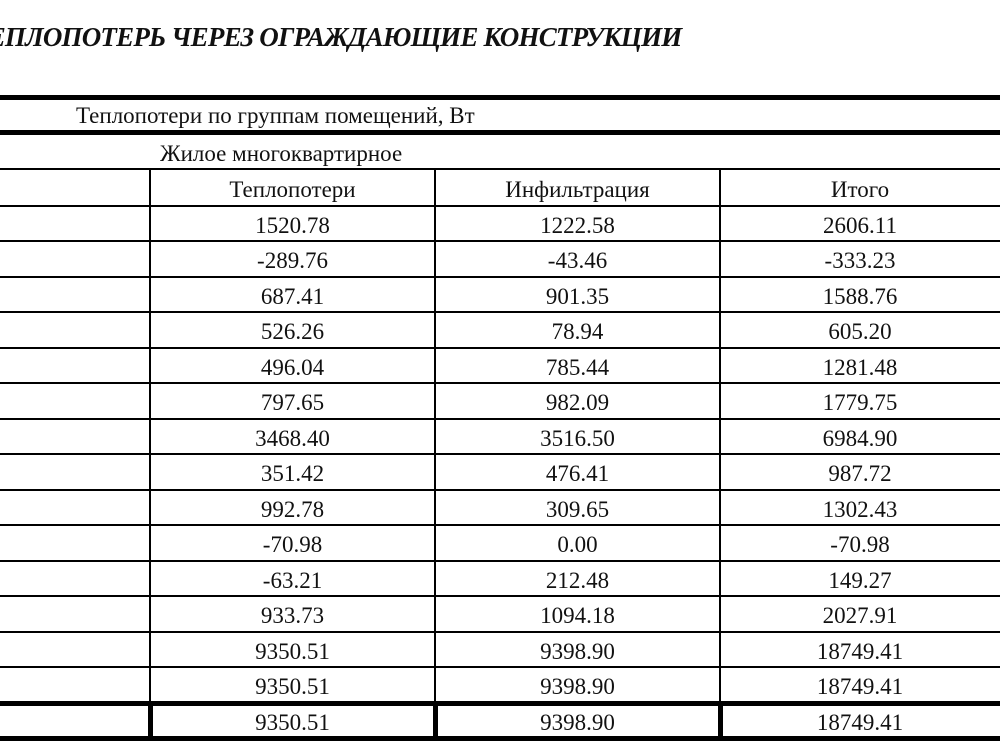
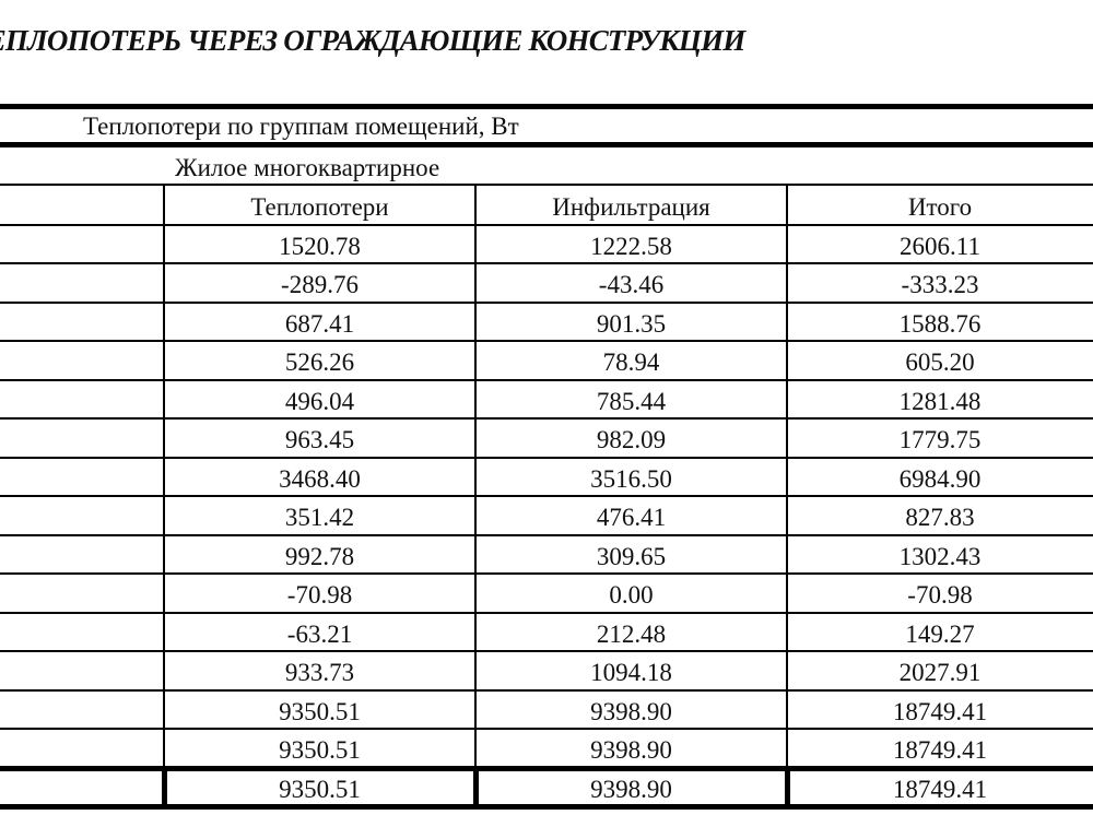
  ПЛОПОТЕРЬ ЧЕРЕЗ ОГРАЖДАЮЩИЕ КОНСТРУКЦИИ
  Теплопотери по группам помещений, Вт
  Жилое многоквартирное
  Теплопотери
  Инфильтрация
  Итого
  1520.78
  1222.58
  2606.11
  -289.76
  -43.46
  -333.23
  687.41
  901.35
  1588.76
  526.26
  78.94
  605.20
  496.04
  785.44
  1281.48
- 797.65
+ 963.45
  982.09
  1779.75
  3468.40
  3516.50
  6984.90
  351.42
  476.41
- 987.72
+ 827.83
  992.78
  309.65
  1302.43
  -70.98
  0.00
  -70.98
  -63.21
  212.48
  149.27
  933.73
  1094.18
  2027.91
  9350.51
  9398.90
  18749.41
  9350.51
  9398.90
  18749.41
  9350.51
  9398.90
  18749.41
